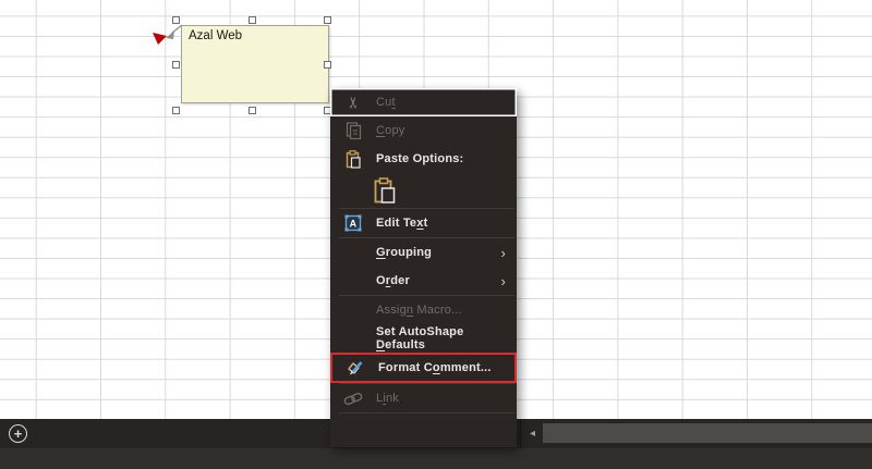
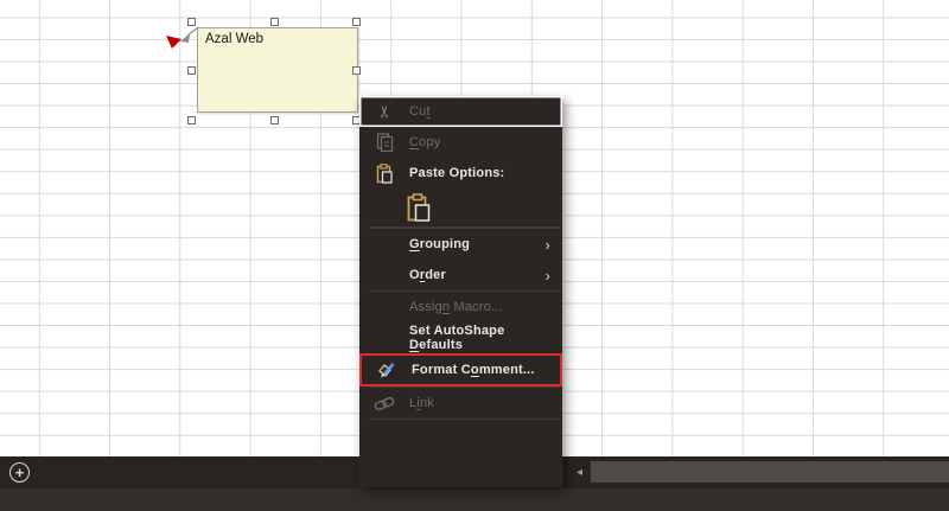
  Azal Web
  Cut
  Copy
  Paste Options:
- A
- Edit Text
  Grouping
  ›
  Order
  ›
  Assign Macro...
  Set AutoShape Defaults
  Format Comment...
  Link
  +
  ◂
